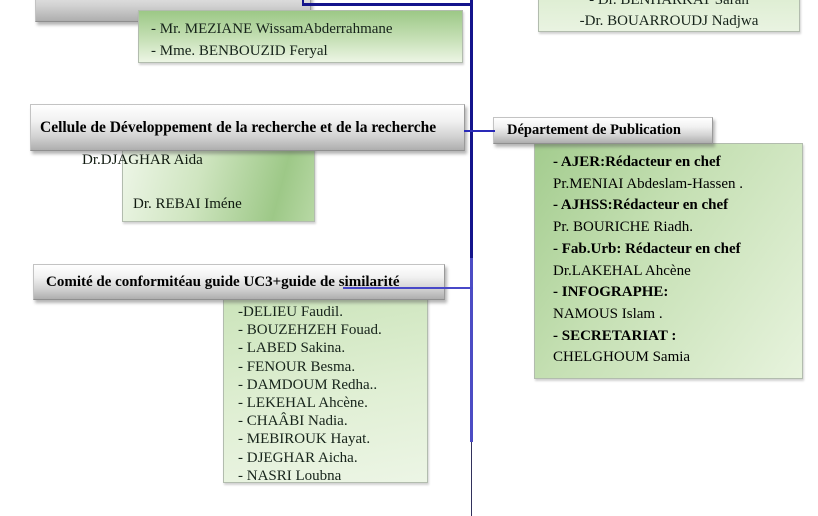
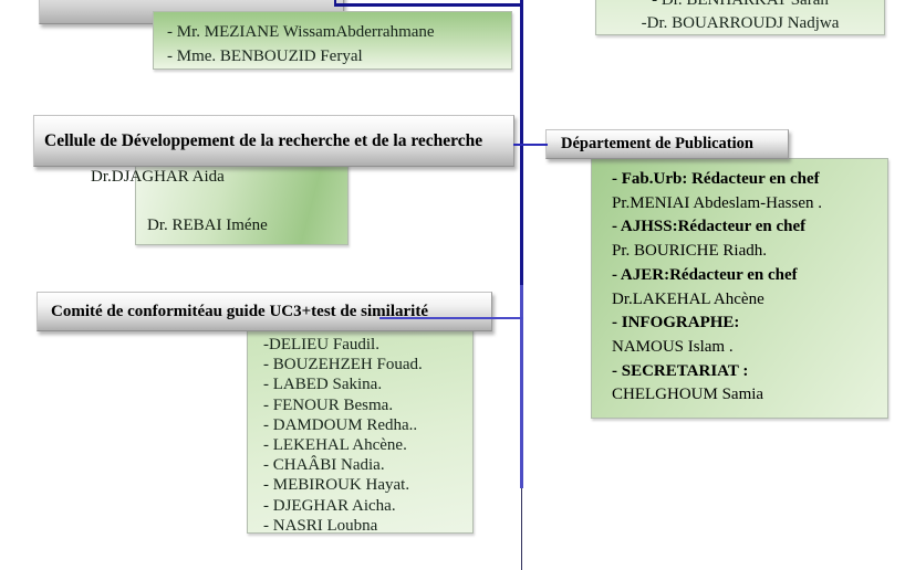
  - Mr. MEZIANE WissamAbderrahmane
  - Mme. BENBOUZID Feryal
  - Dr. BENHARKAT Sarah
  -Dr. BOUARROUDJ Nadjwa
  Cellule de Développement de la recherche et de la recherche
  Dr.DJAGHAR Aida
  Dr. REBAI Iméne
- Comité de conformitéau guide UC3+guide de similarité
+ Comité de conformitéau guide UC3+test de similarité
  -DELIEU Faudil.
  - BOUZEHZEH Fouad.
  - LABED Sakina.
  - FENOUR Besma.
  - DAMDOUM Redha..
  - LEKEHAL Ahcène.
  - CHAÂBI Nadia.
  - MEBIROUK Hayat.
  - DJEGHAR Aicha.
  - NASRI Loubna
  Département de Publication
- - AJER:Rédacteur en chef
+ - Fab.Urb: Rédacteur en chef
  Pr.MENIAI Abdeslam-Hassen .
  - AJHSS:Rédacteur en chef
  Pr. BOURICHE Riadh.
- - Fab.Urb: Rédacteur en chef
+ - AJER:Rédacteur en chef
  Dr.LAKEHAL Ahcène
  - INFOGRAPHE:
  NAMOUS Islam .
  - SECRETARIAT :
  CHELGHOUM Samia
